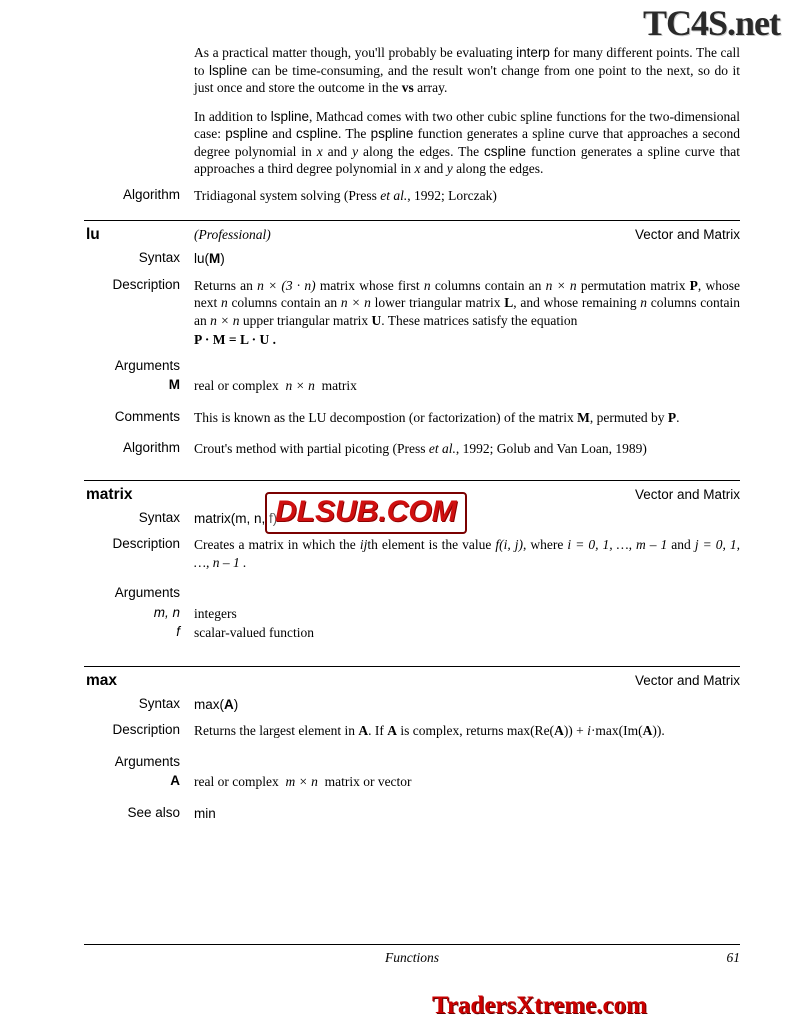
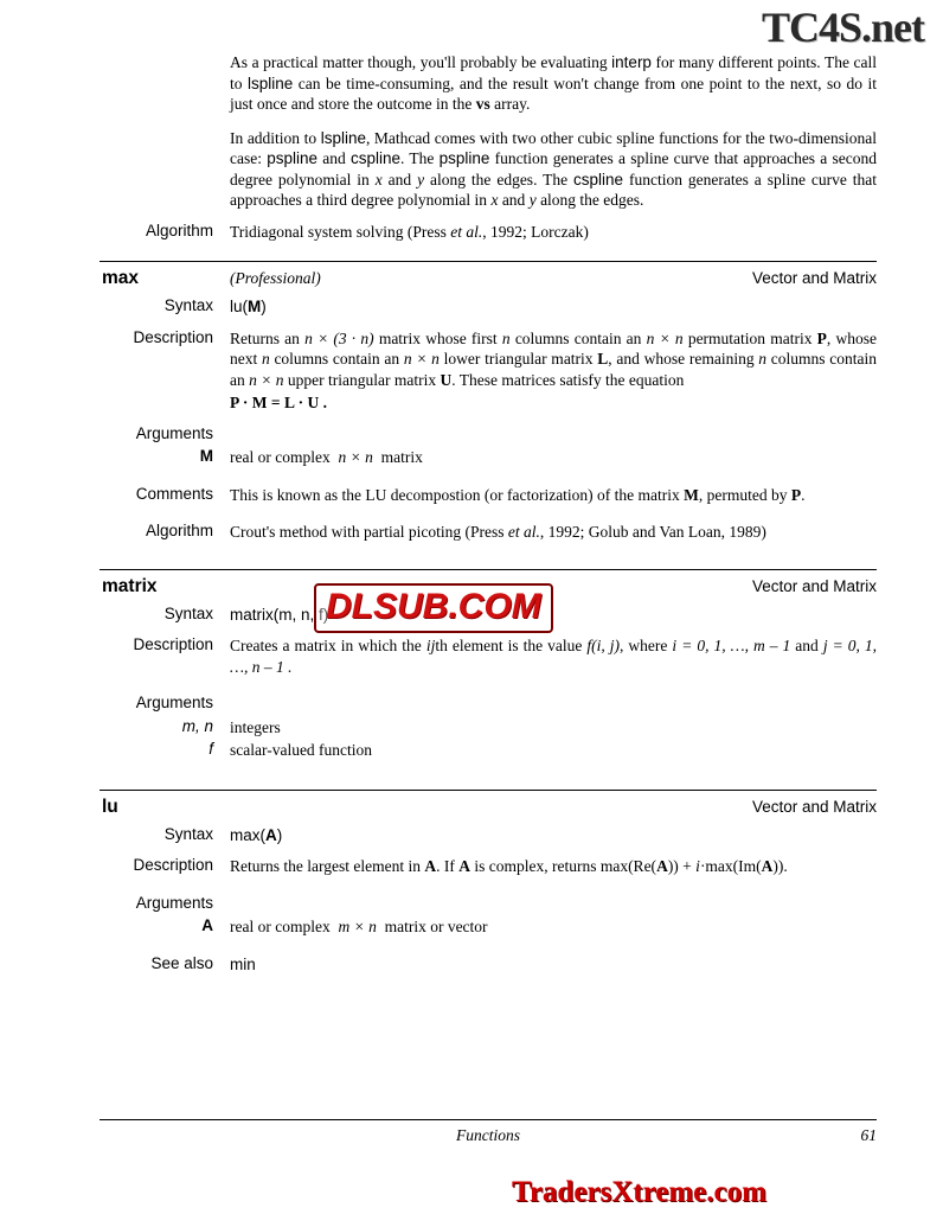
  TC4S.net
  As a practical matter though, you'll probably be evaluating interp for many different points. The call to lspline can be time-consuming, and the result won't change from one point to the next, so do it just once and store the outcome in the vs array.
  In addition to lspline, Mathcad comes with two other cubic spline functions for the two-dimensional case: pspline and cspline. The pspline function generates a spline curve that approaches a second degree polynomial in x and y along the edges. The cspline function generates a spline curve that approaches a third degree polynomial in x and y along the edges.
  Algorithm
  Tridiagonal system solving (Press et al., 1992; Lorczak)
- lu
+ max
  (Professional)
  Vector and Matrix
  Syntax
  lu(M)
  Description
  Returns an n × (3 · n) matrix whose first n columns contain an n × n permutation matrix P, whose next n columns contain an n × n lower triangular matrix L, and whose remaining n columns contain an n × n upper triangular matrix U. These matrices satisfy the equation
  P · M = L · U .
  Arguments
  M
  real or complex n × n matrix
  Comments
  This is known as the LU decompostion (or factorization) of the matrix M, permuted by P.
  Algorithm
  Crout's method with partial picoting (Press et al., 1992; Golub and Van Loan, 1989)
  matrix
  Vector and Matrix
  Syntax
  matrix(m, n, f)
  Description
  Creates a matrix in which the ijth element is the value f(i, j), where i = 0, 1, …, m – 1 and j = 0, 1, …, n – 1 .
  Arguments
  m, n
  integers
  f
  scalar-valued function
- max
+ lu
  Vector and Matrix
  Syntax
  max(A)
  Description
  Returns the largest element in A. If A is complex, returns max(Re(A)) + i·max(Im(A)).
  Arguments
  A
  real or complex m × n matrix or vector
  See also
  min
  DLSUB.COM
  Functions
  61
  TradersXtreme.com
